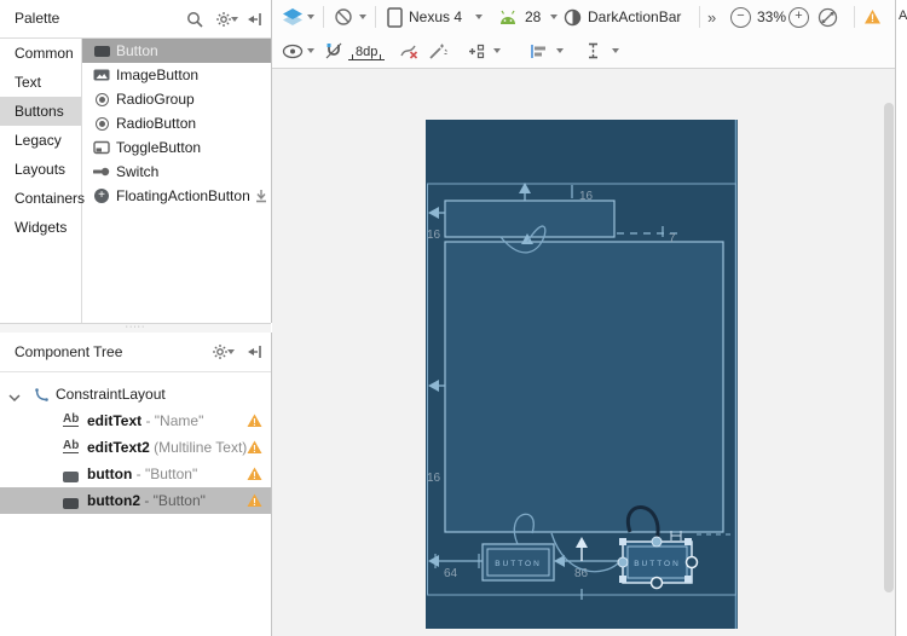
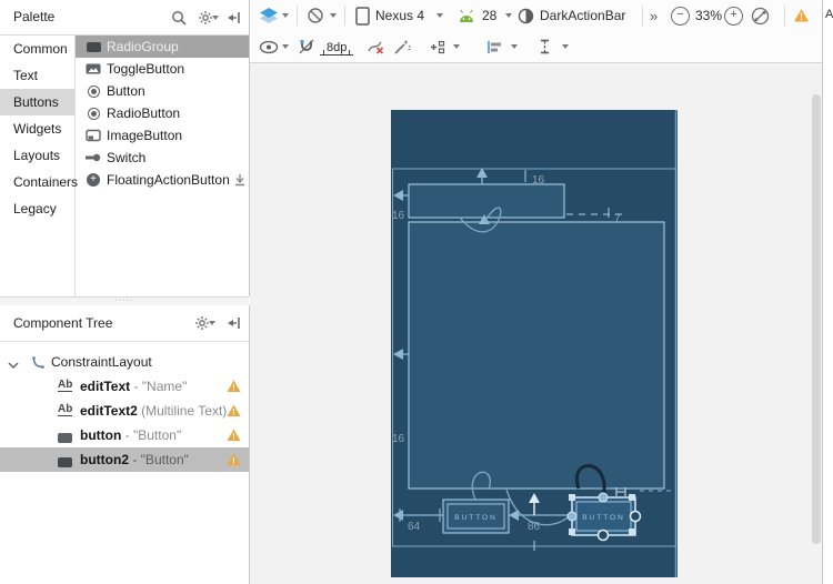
  Palette
  Common
  Text
  Buttons
- Legacy
+ Widgets
  Layouts
  Containers
- Widgets
+ Legacy
- Button
+ RadioGroup
- ImageButton
+ ToggleButton
- RadioGroup
+ Button
  RadioButton
- ToggleButton
+ ImageButton
  Switch
  +
  FloatingActionButton
  Component Tree
  ConstraintLayout
  Ab
  editText - "Name"
  !
  Ab
  editText2 (Multiline Text)
  !
  button - "Button"
  !
  button2 - "Button"
  !
  Nexus 4
  28
  DarkActionBar
  »
  −
  33%
  +
  !
  8dp
  16
  16
  7
  16
  64
  86
  A
